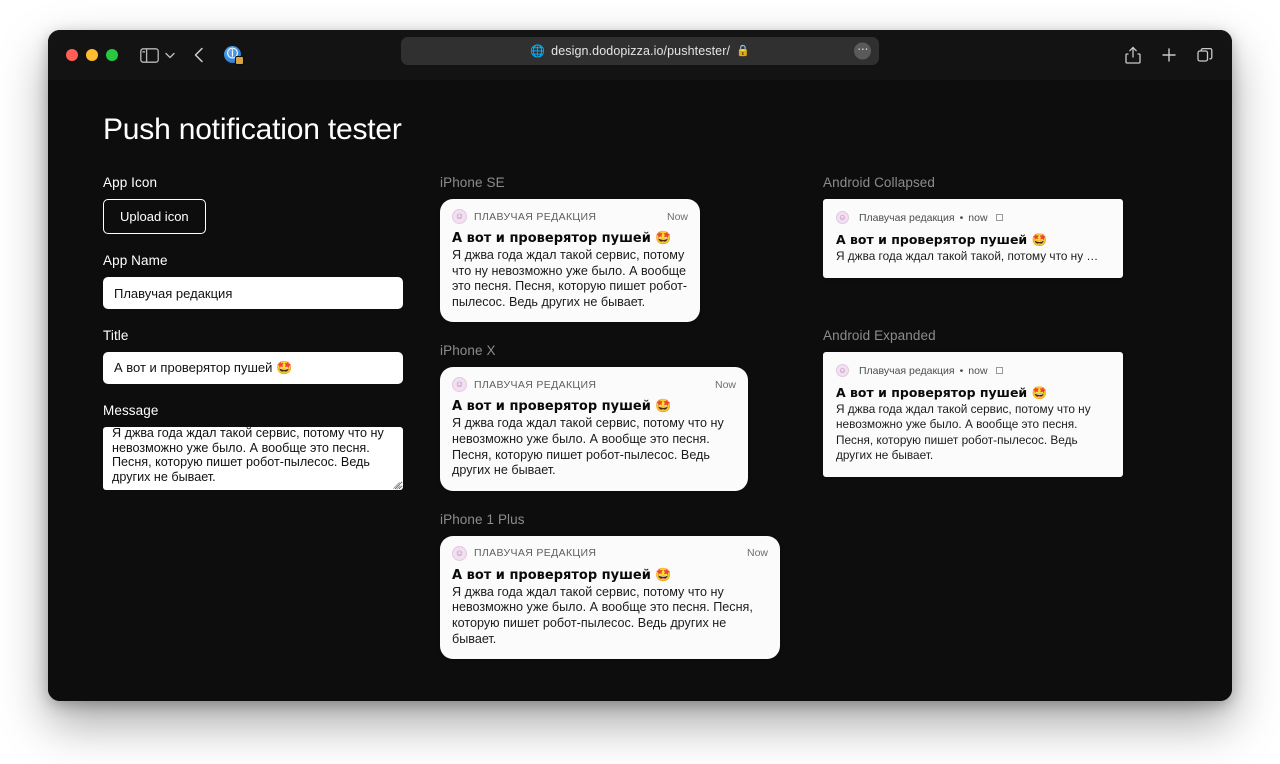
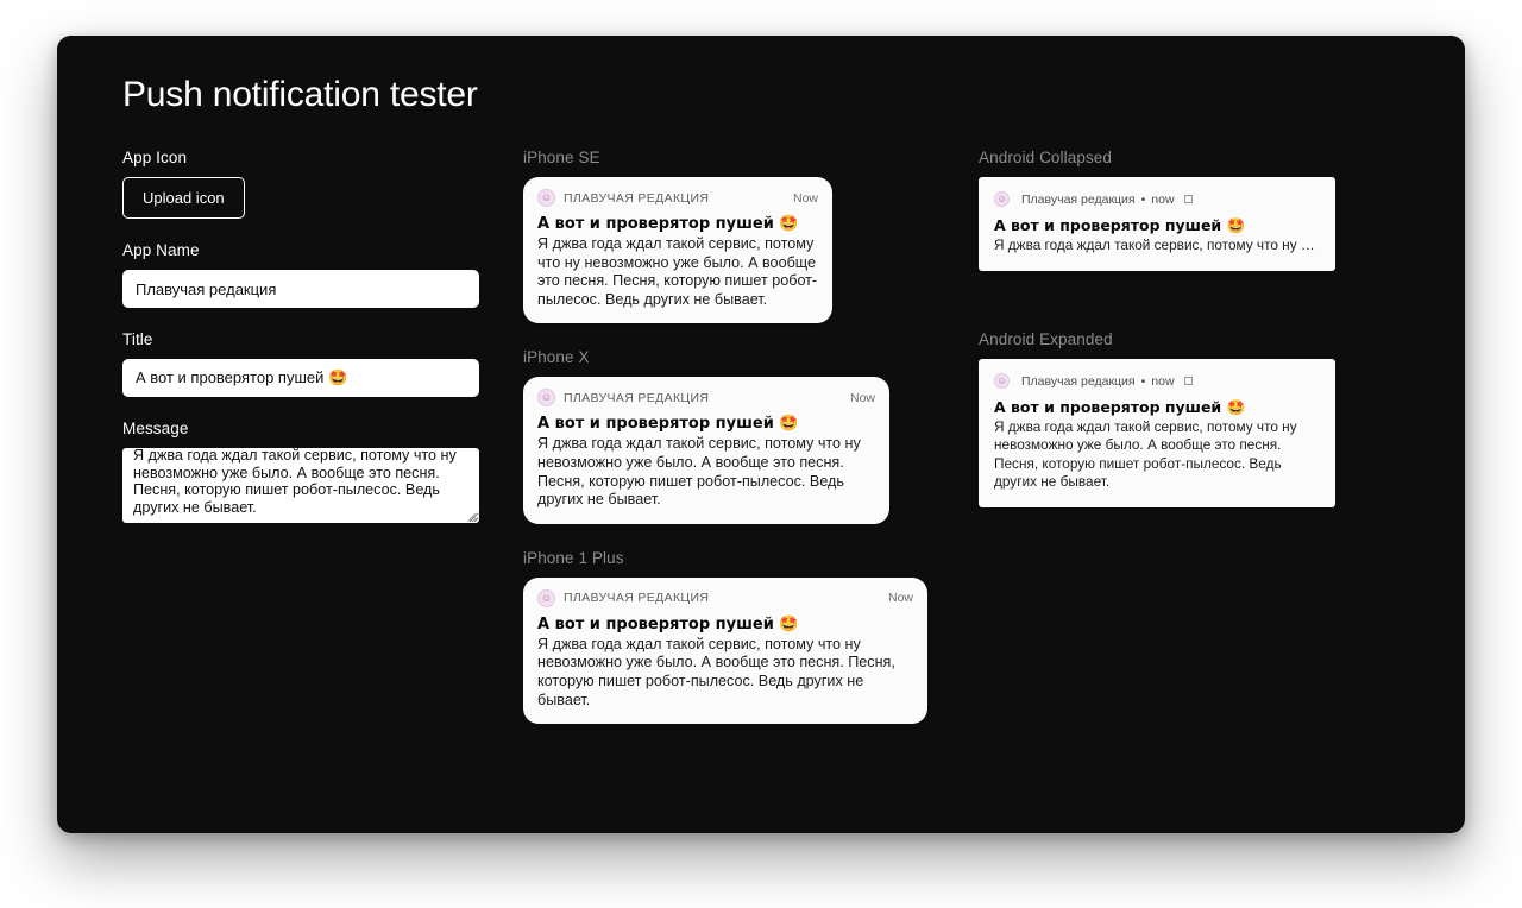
- ⓘ
- 🌐
- design.dodopizza.io/pushtester/
- 🔒
- ⋯
  Push notification tester
  App Icon
  Upload icon
  App Name
  Плавучая редакция
  Title
  А вот и проверятор пушей 🤩
  Message
  iPhone SE
  ☺
  ПЛАВУЧАЯ РЕДАКЦИЯ
  Now
  А вот и проверятор пушей 🤩
  Я джва года ждал такой сервис, потому что ну невозможно уже было. А вообще это песня. Песня, которую пишет робот-пылесос. Ведь других не бывает.
  iPhone X
  ☺
  ПЛАВУЧАЯ РЕДАКЦИЯ
  Now
  А вот и проверятор пушей 🤩
  Я джва года ждал такой сервис, потому что ну невозможно уже было. А вообще это песня. Песня, которую пишет робот-пылесос. Ведь других не бывает.
  iPhone 1 Plus
  ☺
  ПЛАВУЧАЯ РЕДАКЦИЯ
  Now
  А вот и проверятор пушей 🤩
  Я джва года ждал такой сервис, потому что ну невозможно уже было. А вообще это песня. Песня, которую пишет робот-пылесос. Ведь других не бывает.
  Android Collapsed
  ☺
  Плавучая редакция
  •
  now
  А вот и проверятор пушей 🤩
- Я джва года ждал такой такой, потому что ну …
+ Я джва года ждал такой сервис, потому что ну …
  Android Expanded
  ☺
  Плавучая редакция
  •
  now
  А вот и проверятор пушей 🤩
  Я джва года ждал такой сервис, потому что ну невозможно уже было. А вообще это песня. Песня, которую пишет робот-пылесос. Ведь других не бывает.
